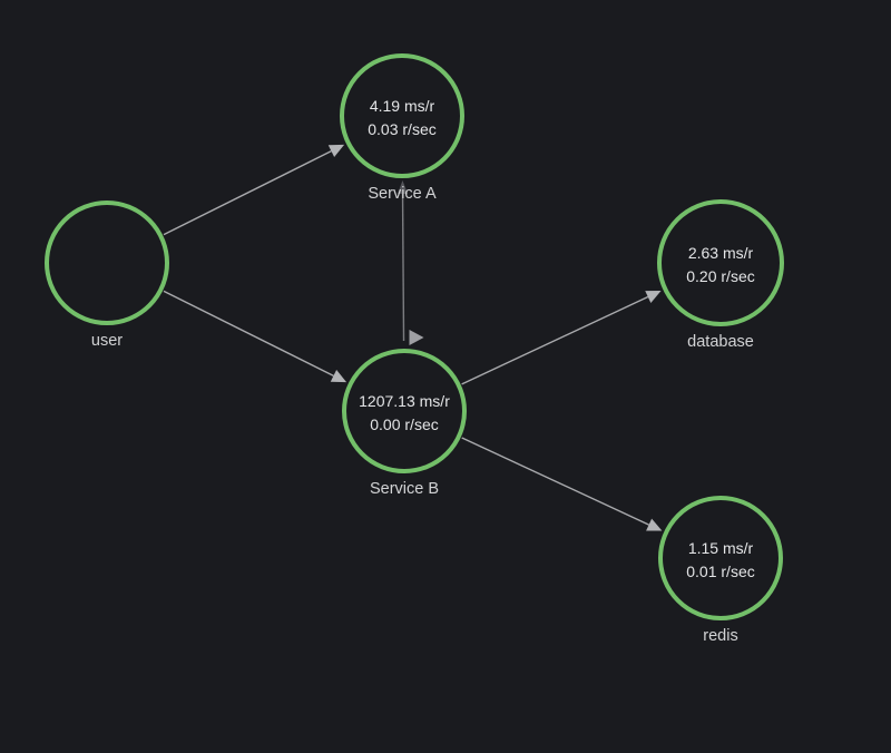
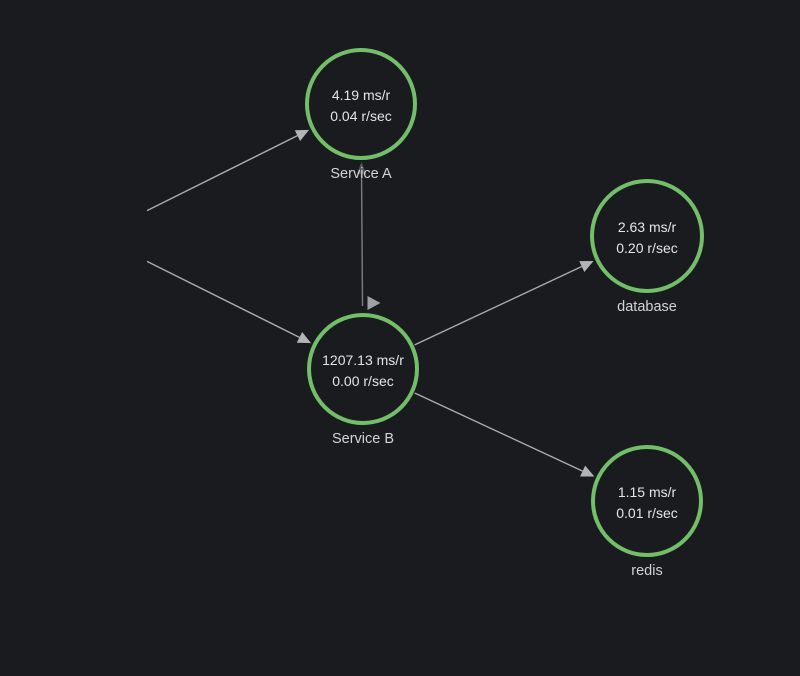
- user
  4.19 ms/r
- 0.03 r/sec
+ 0.04 r/sec
  Service A
  1207.13 ms/r
  0.00 r/sec
  Service B
  2.63 ms/r
  0.20 r/sec
  database
  1.15 ms/r
  0.01 r/sec
  redis
